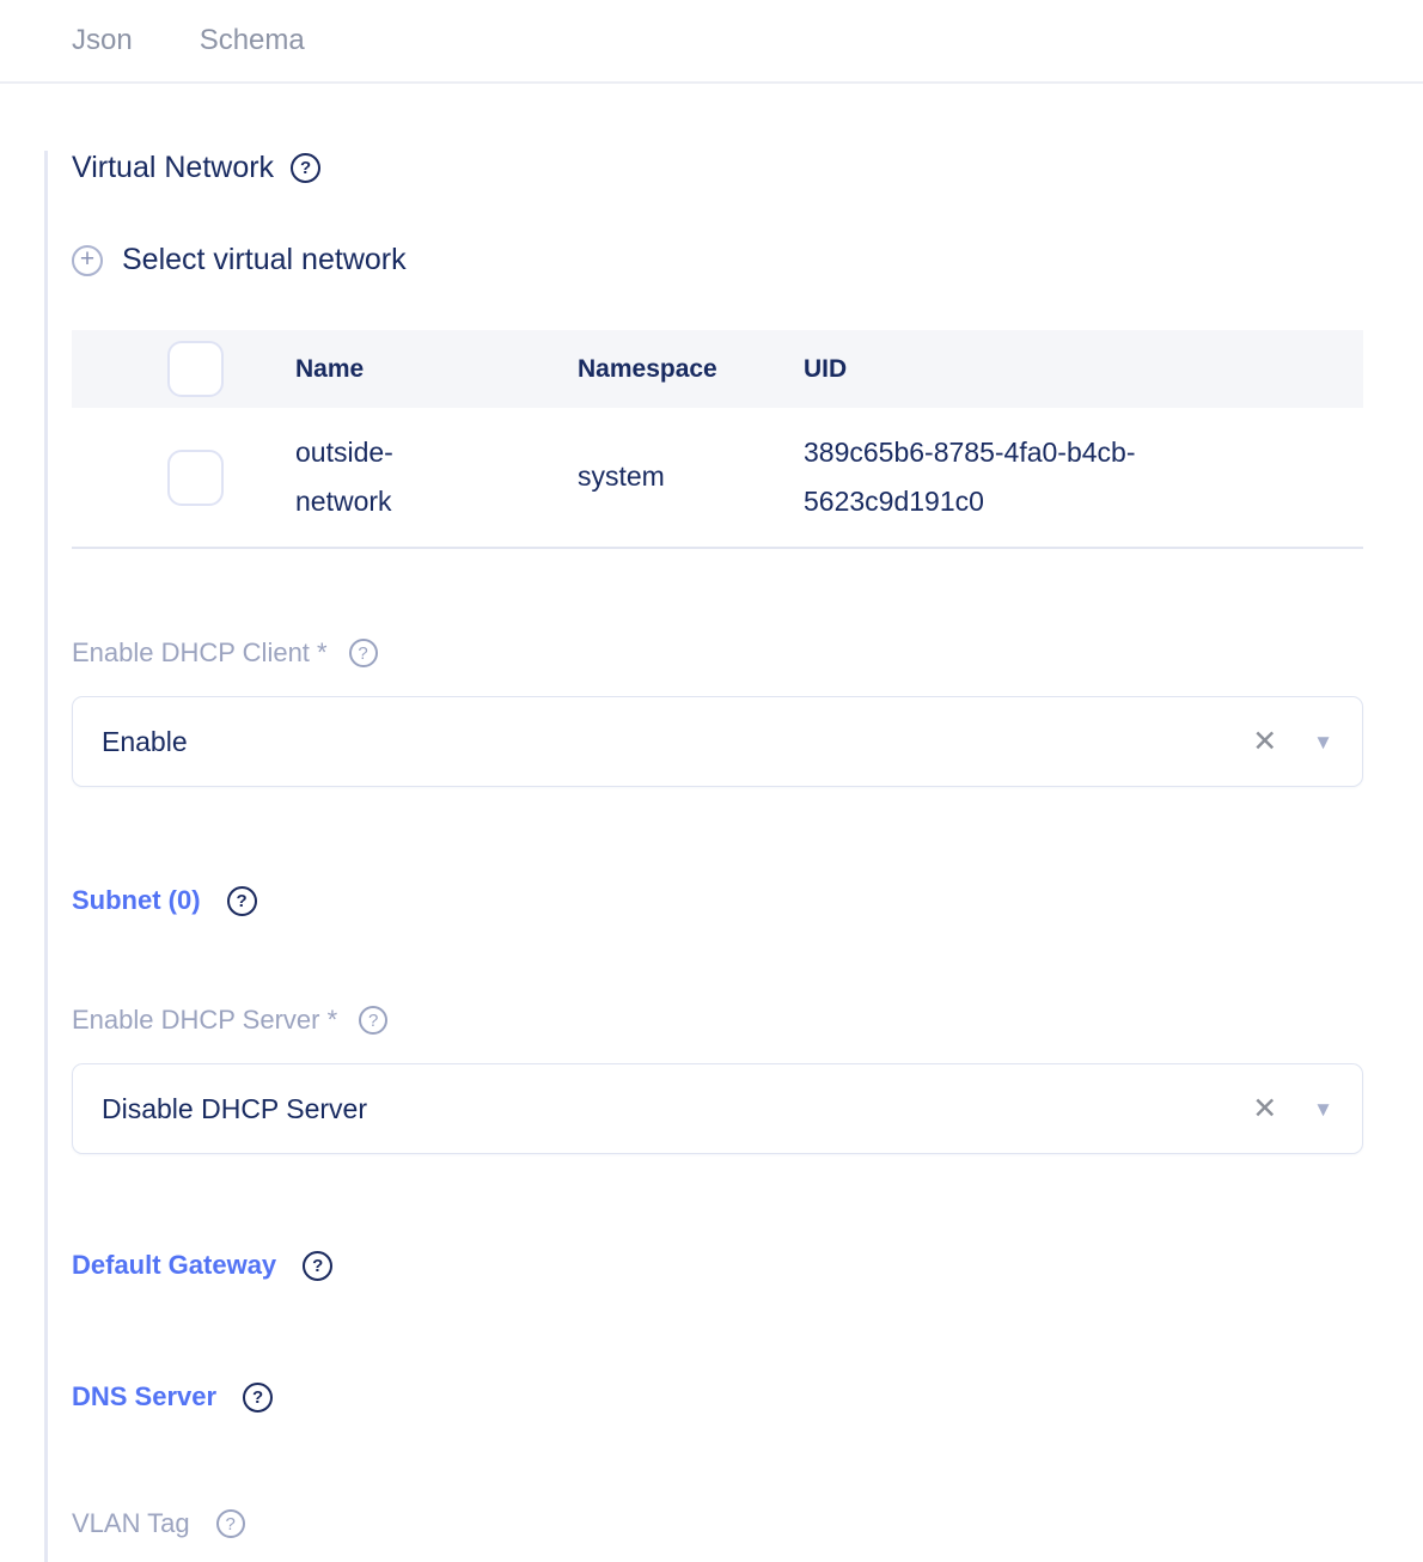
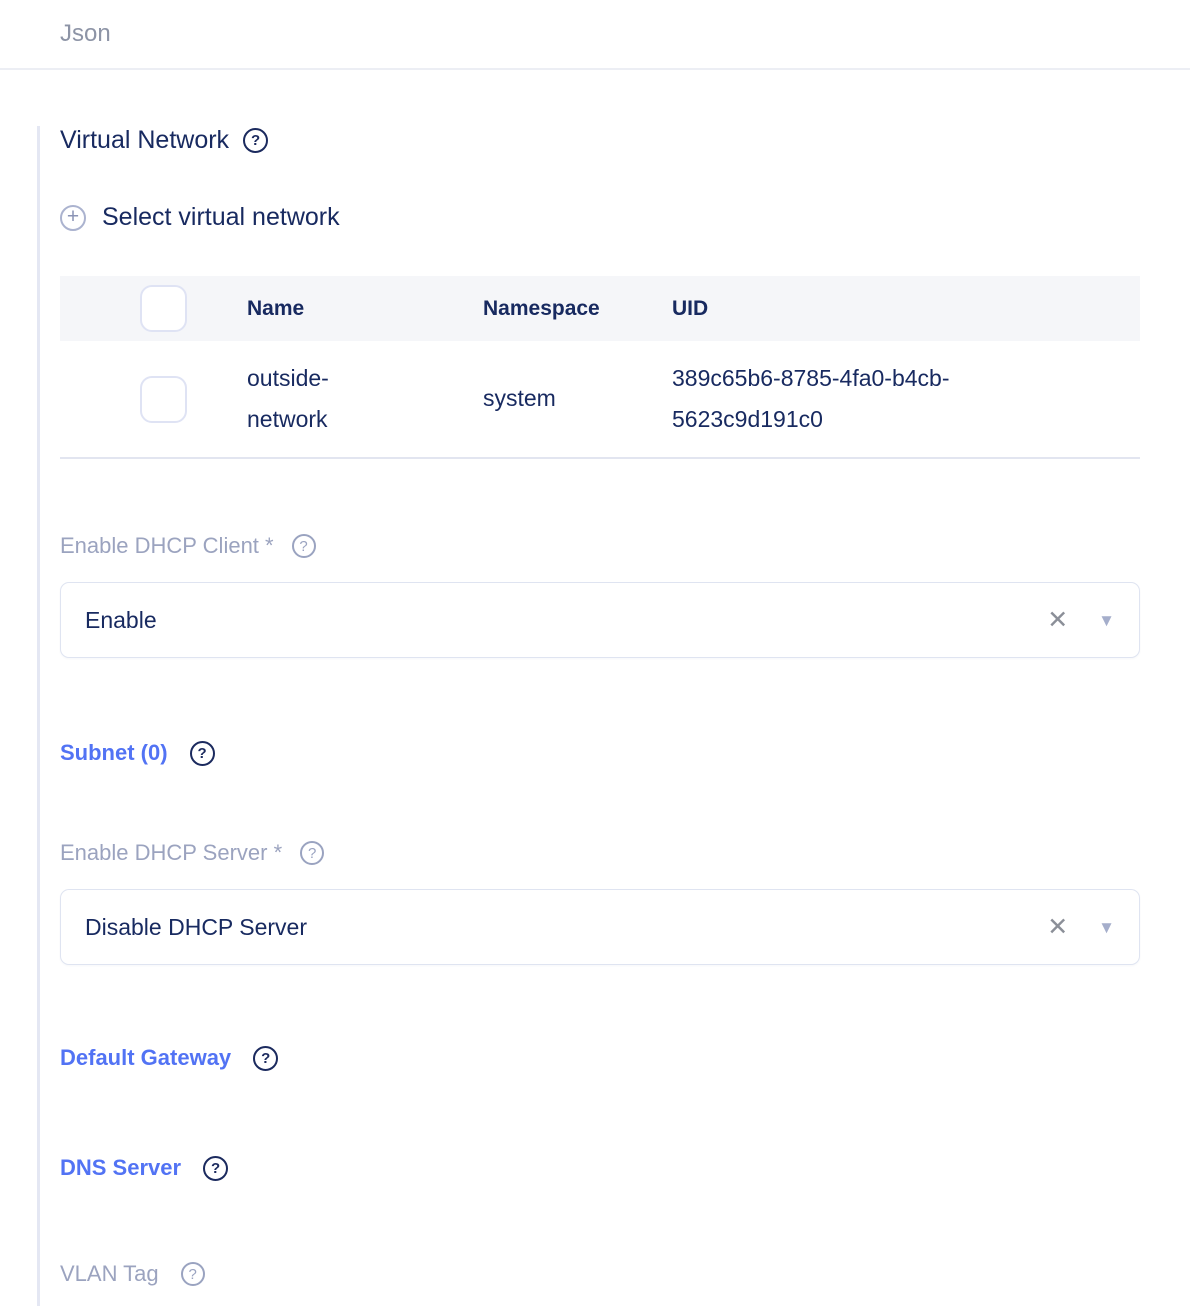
  Json
- Schema
  Virtual Network
  ?
  +
  Select virtual network
  Name
  Namespace
  UID
  outside-network
  system
  389c65b6-8785-4fa0-b4cb-5623c9d191c0
  Enable DHCP Client *
  ?
  Enable
  ✕
  ▼
  Subnet (0)
  ?
  Enable DHCP Server *
  ?
  Disable DHCP Server
  ✕
  ▼
  Default Gateway
  ?
  DNS Server
  ?
  VLAN Tag
  ?
